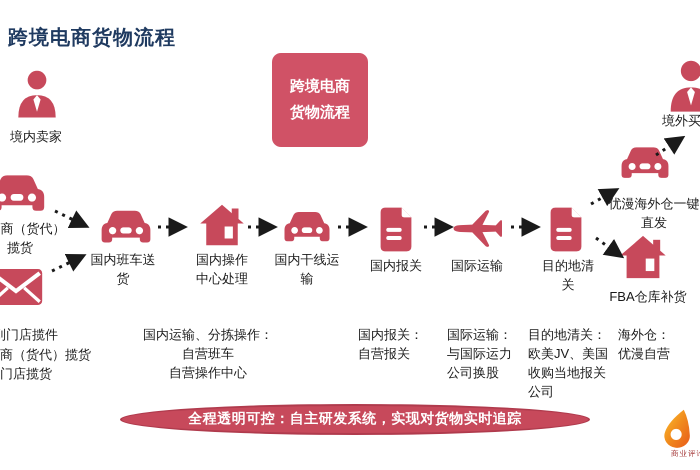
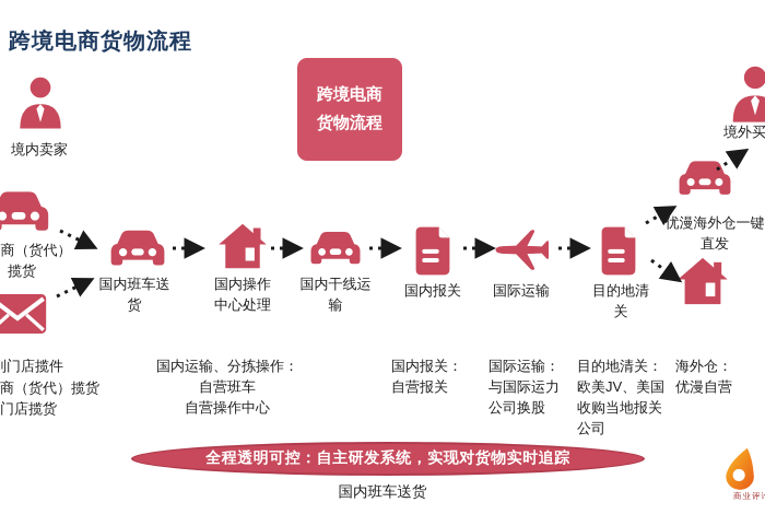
  跨境电商货物流程
  跨境电商
  货物流程
  境内卖家
  境外买
  商（货代）
  揽货
  国内班车送
  货
  国内操作
  中心处理
  国内干线运
  输
  国内报关
  国际运输
  目的地清
  关
  优漫海外仓一键
  直发
- FBA仓库补货
  门店揽件
  商（货代）揽货
  门店揽货
  国内运输、分拣操作：
  自营班车
  自营操作中心
  国内报关：
  自营报关
  国际运输：
  与国际运力
  公司换股
  目的地清关：
  欧美JV、美国
  收购当地报关
  公司
  海外仓：
  优漫自营
  全程透明可控：自主研发系统，实现对货物实时追踪
+ 国内班车送货
  商业评
